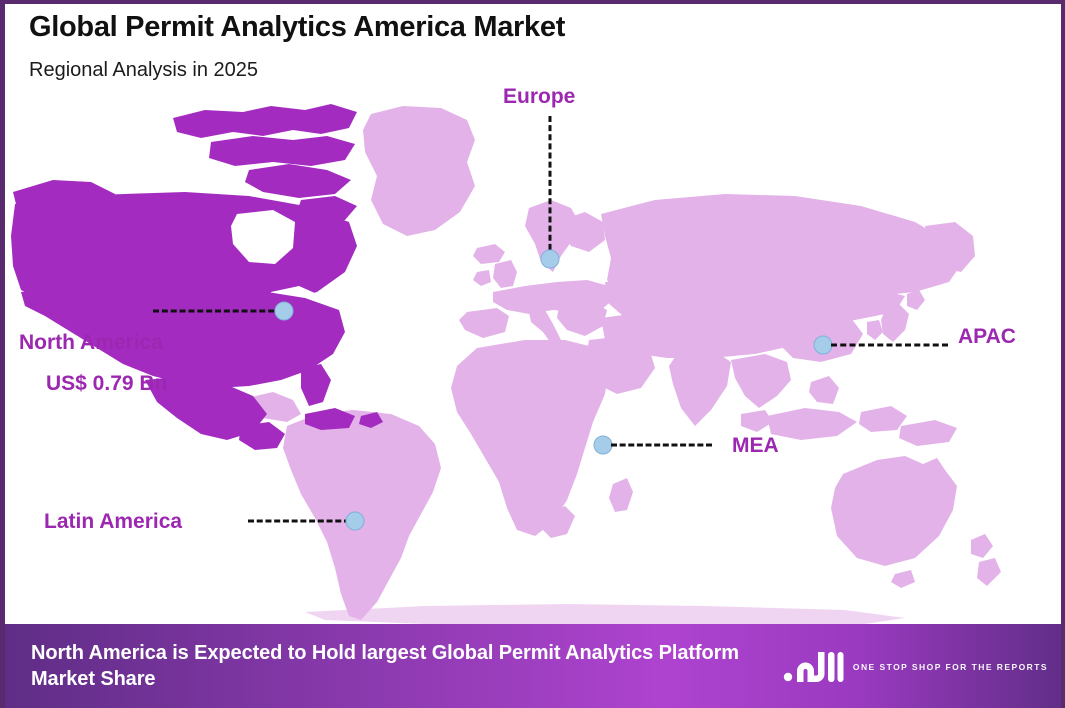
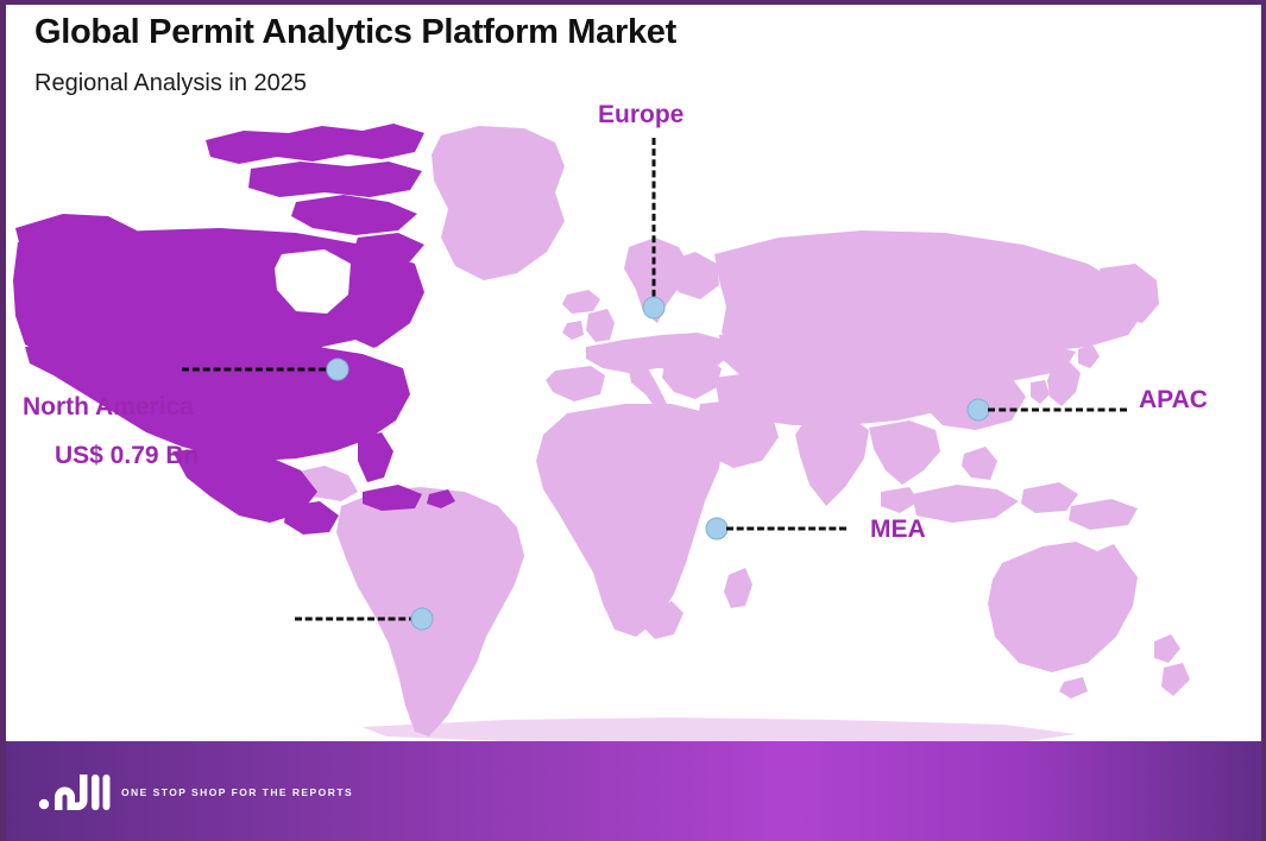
- Global Permit Analytics America Market
+ Global Permit Analytics Platform Market
  Regional Analysis in 2025
  North America
  US$ 0.79 Bn
  Europe
  APAC
  MEA
- Latin America
- North America is Expected to Hold largest Global Permit Analytics Platform Market Share
  ONE STOP SHOP FOR THE REPORTS
